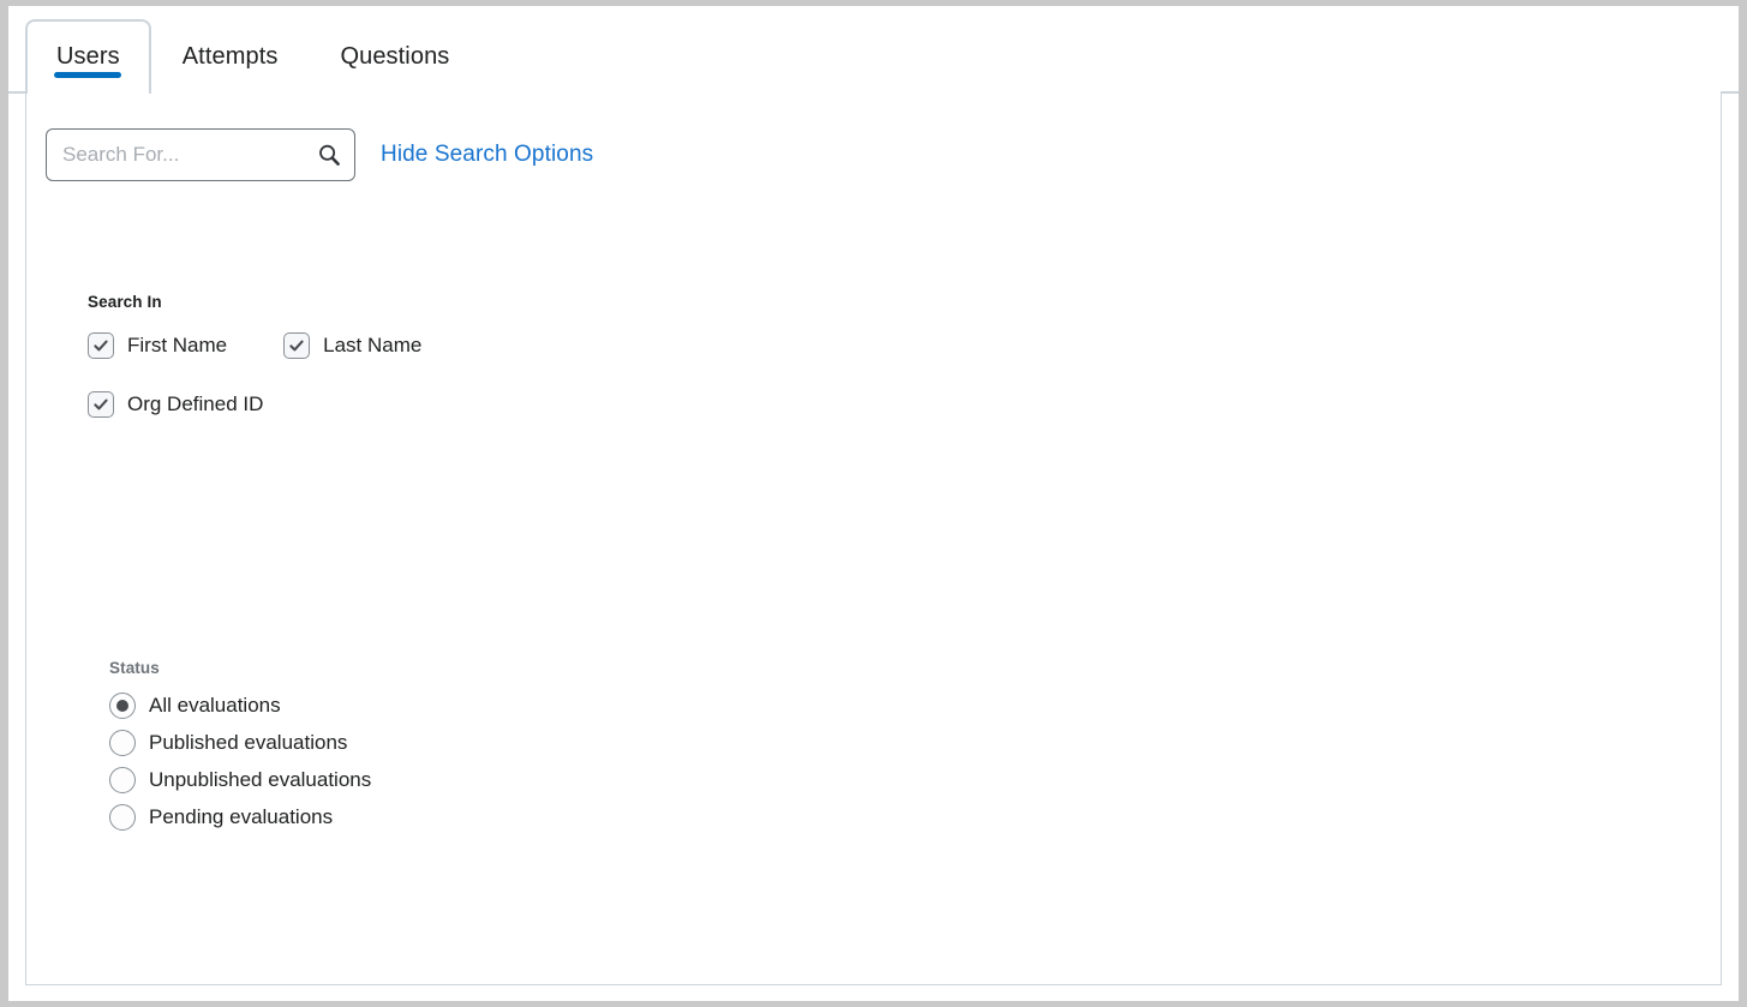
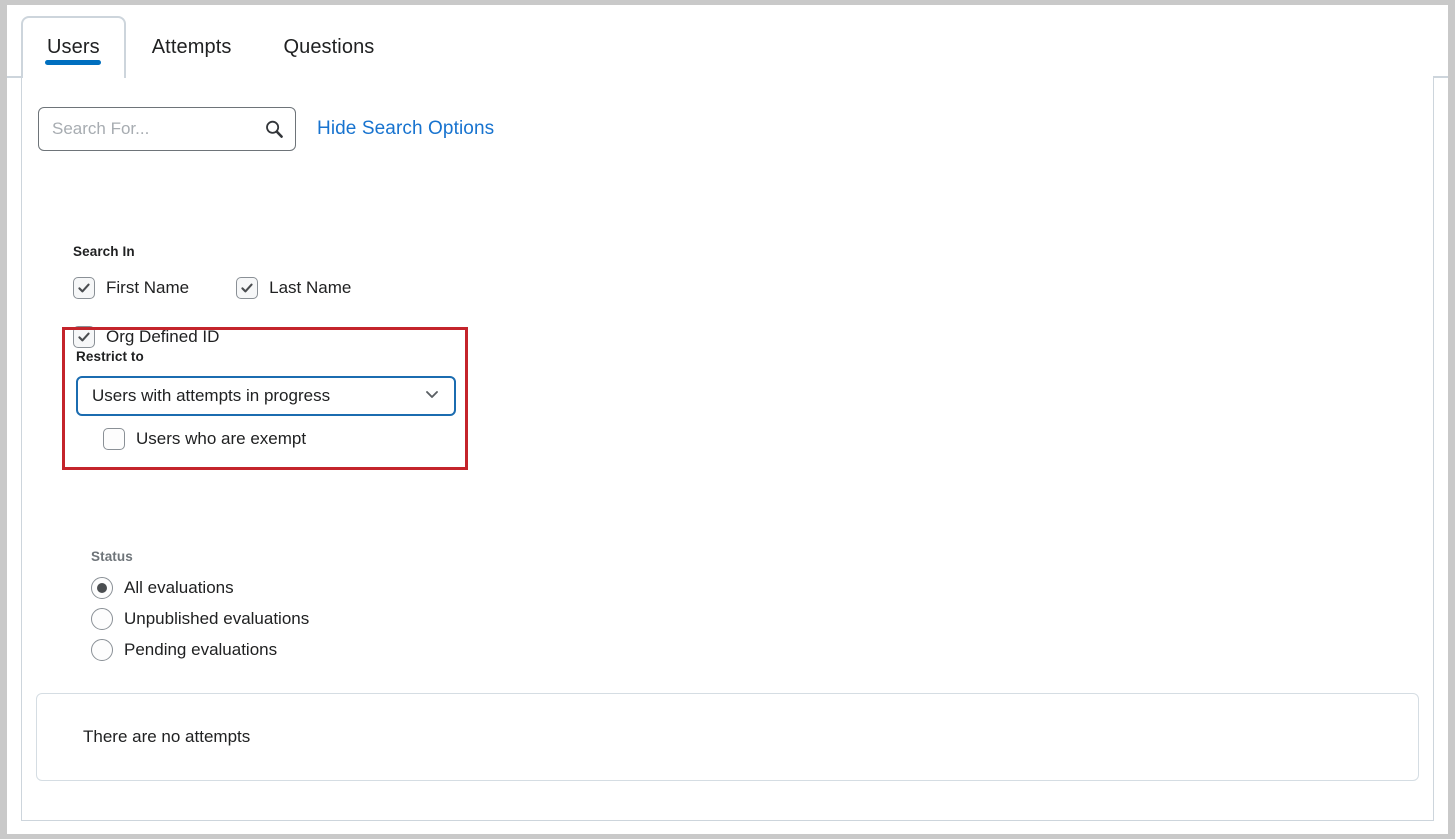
  Users
  Attempts
  Questions
  Search For...
  Hide Search Options
  Search In
  First Name
  Last Name
  Org Defined ID
+ Restrict to
+ Users with attempts in progress
+ Users who are exempt
  Status
  All evaluations
- Published evaluations
  Unpublished evaluations
  Pending evaluations
+ There are no attempts
